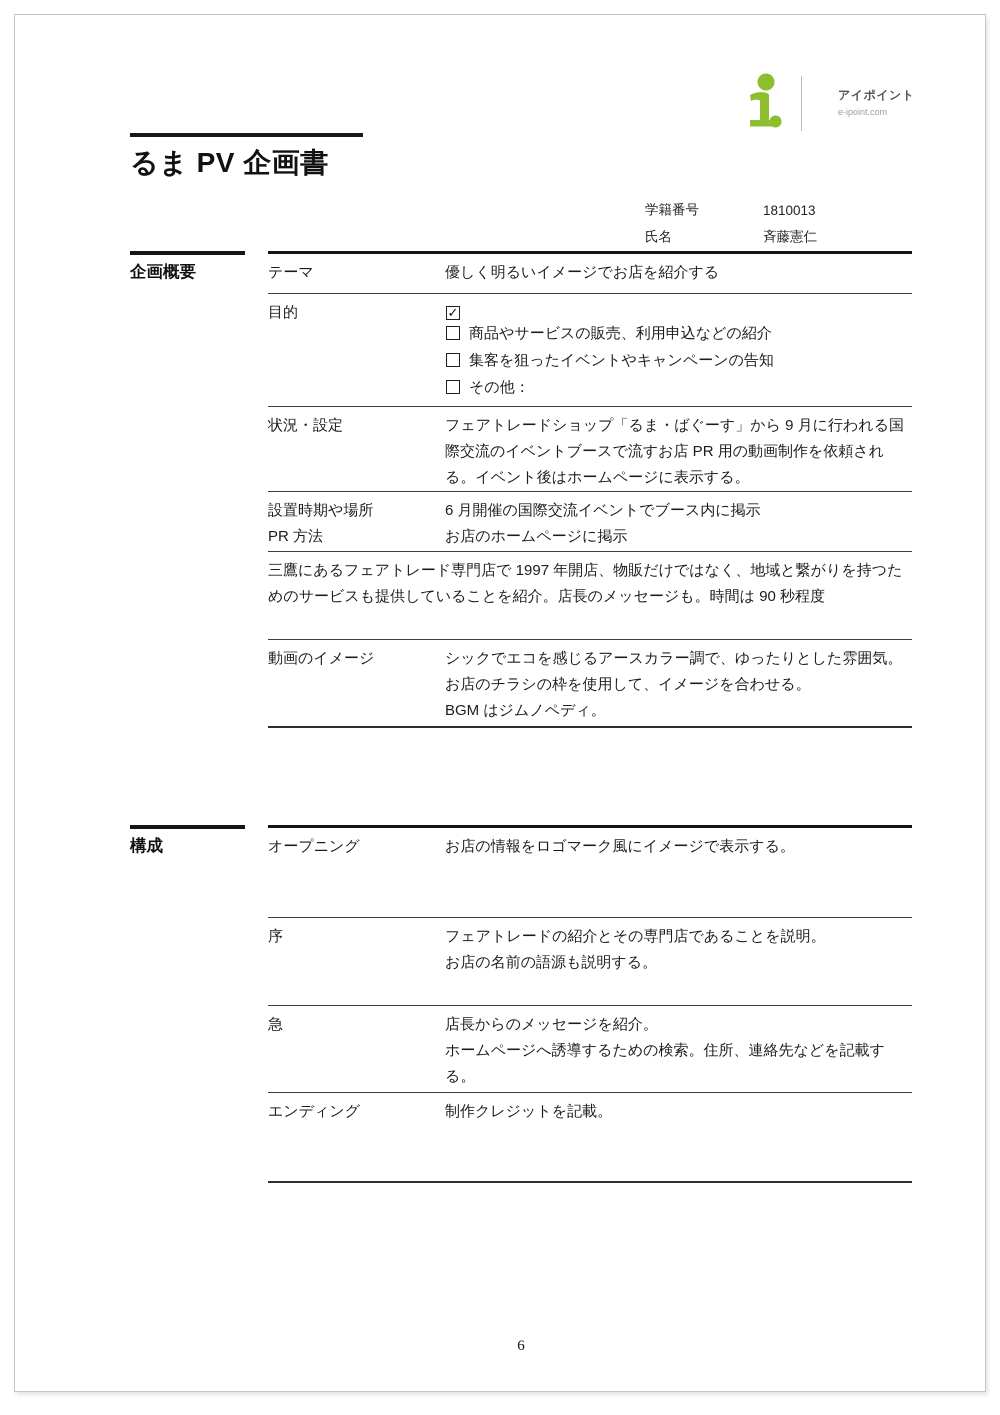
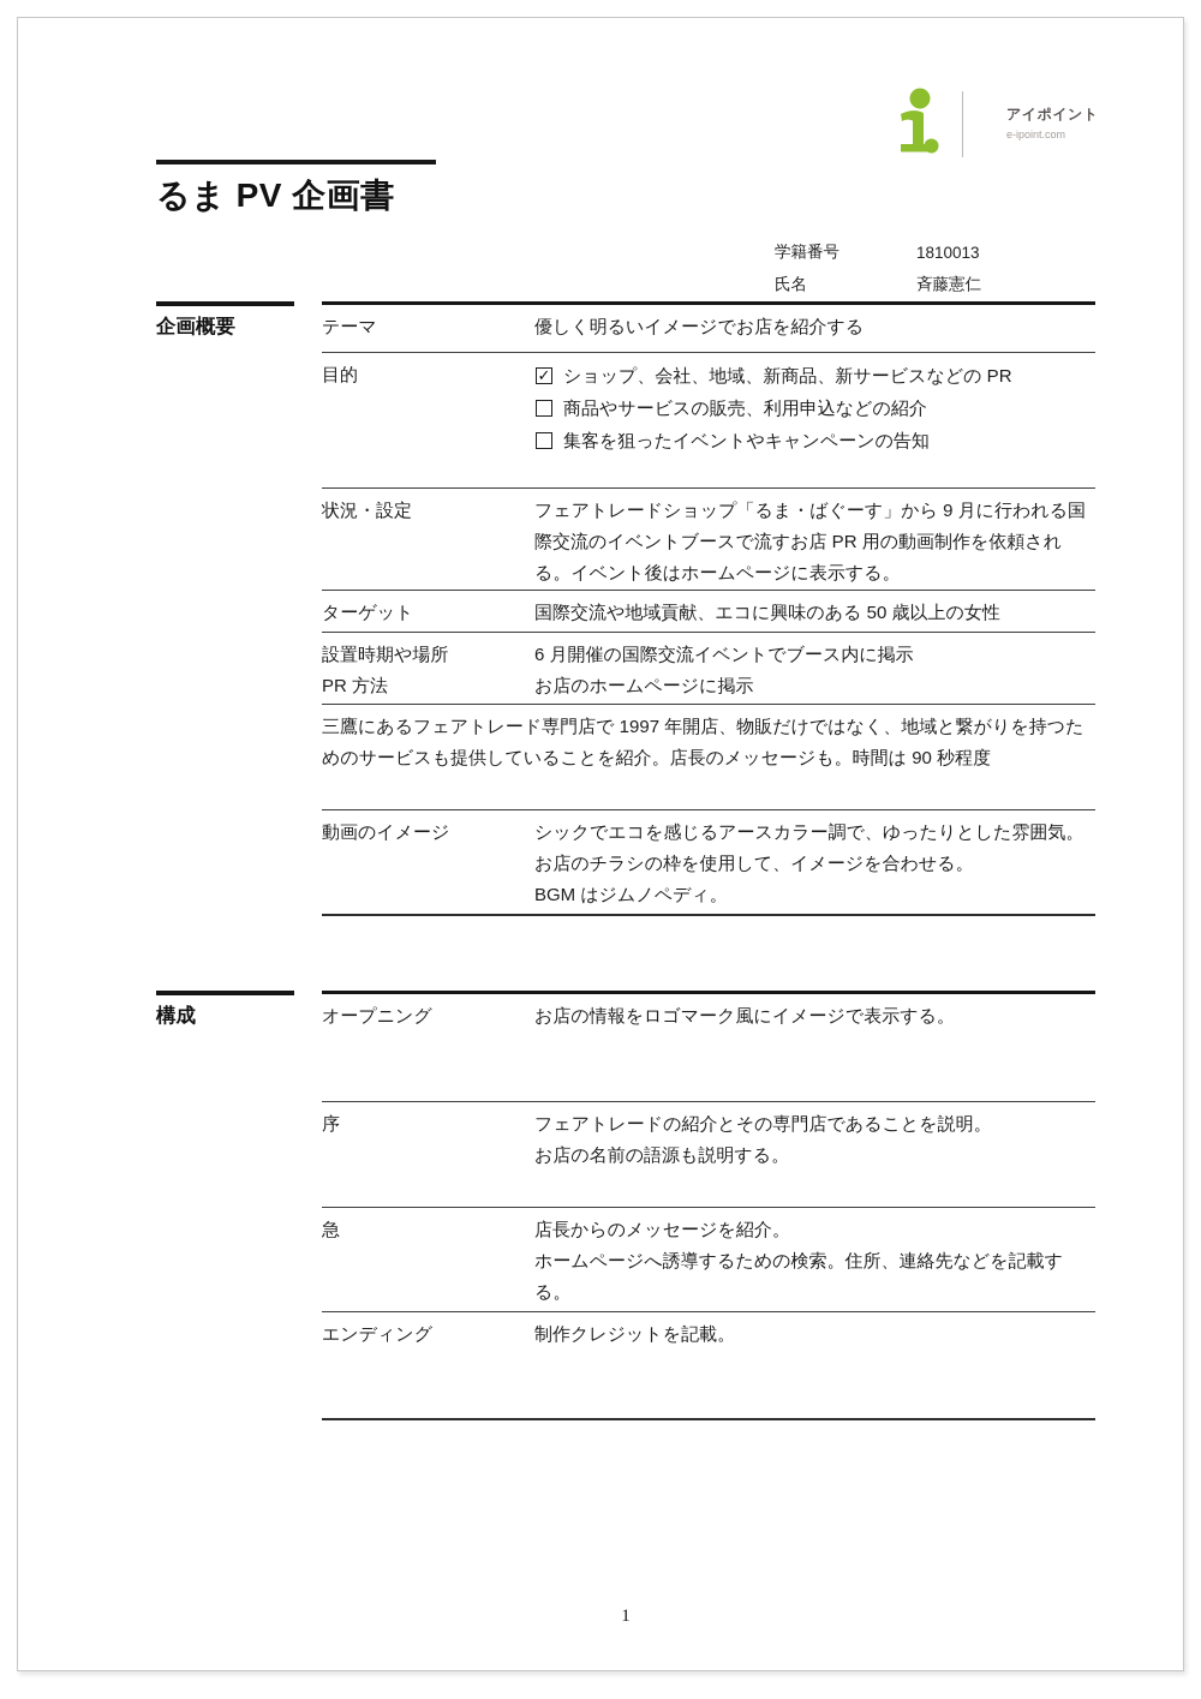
  アイポイント
  e-ipoint.com
  るま PV 企画書
  学籍番号
  1810013
  氏名
  斉藤憲仁
  企画概要
  テーマ
  優しく明るいイメージでお店を紹介する
  目的
  ✓
+ ショップ、会社、地域、新商品、新サービスなどの PR
  商品やサービスの販売、利用申込などの紹介
  集客を狙ったイベントやキャンペーンの告知
- その他：
  状況・設定
  フェアトレードショップ「るま・ばぐーす」から 9 月に行われる国際交流のイベントブースで流すお店 PR 用の動画制作を依頼される。イベント後はホームページに表示する。
+ ターゲット
+ 国際交流や地域貢献、エコに興味のある 50 歳以上の女性
  設置時期や場所
  PR 方法
  6 月開催の国際交流イベントでブース内に掲示
  お店のホームページに掲示
  三鷹にあるフェアトレード専門店で 1997 年開店、物販だけではなく、地域と繋がりを持つためのサービスも提供していることを紹介。店長のメッセージも。時間は 90 秒程度
  動画のイメージ
  シックでエコを感じるアースカラー調で、ゆったりとした雰囲気。お店のチラシの枠を使用して、イメージを合わせる。
  BGM はジムノペディ。
  構成
  オープニング
  お店の情報をロゴマーク風にイメージで表示する。
  序
  フェアトレードの紹介とその専門店であることを説明。
  お店の名前の語源も説明する。
  急
  店長からのメッセージを紹介。
  ホームページへ誘導するための検索。住所、連絡先などを記載する。
  エンディング
  制作クレジットを記載。
- 6
+ 1
